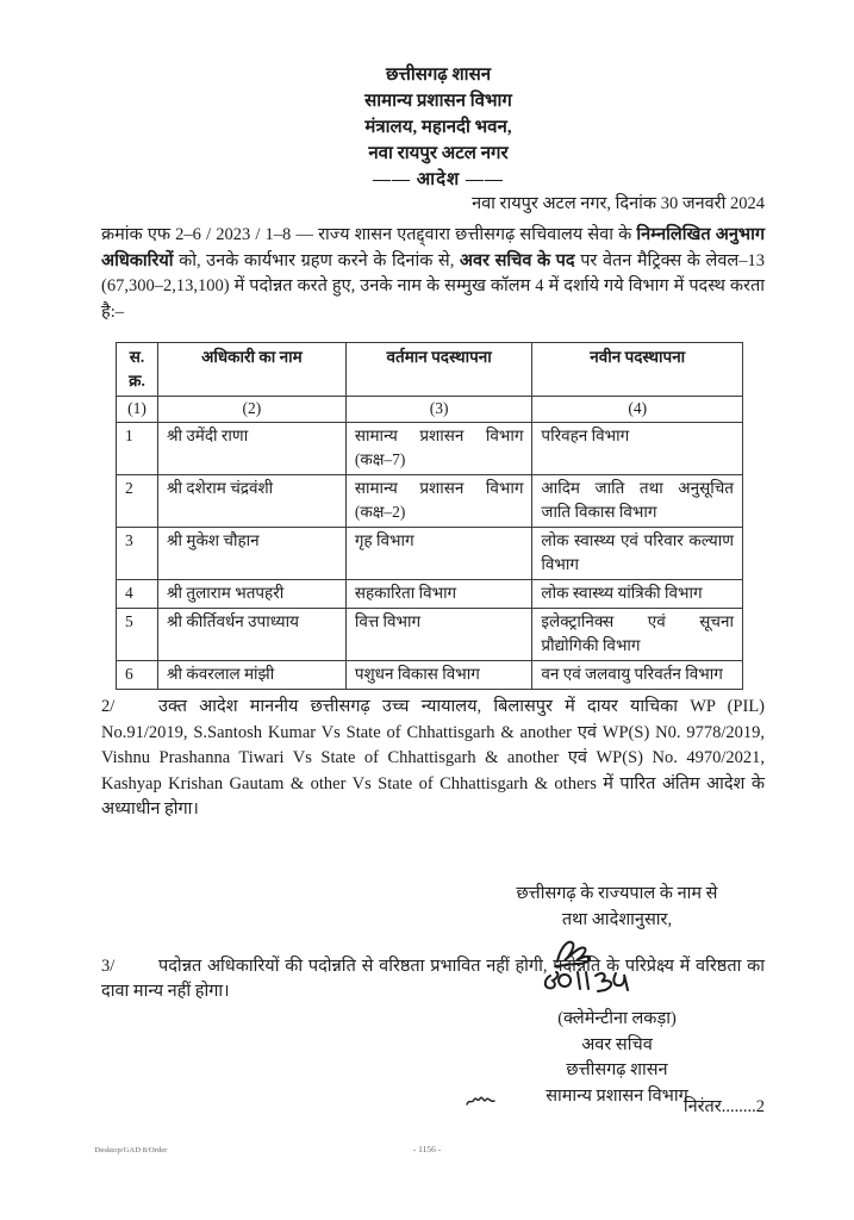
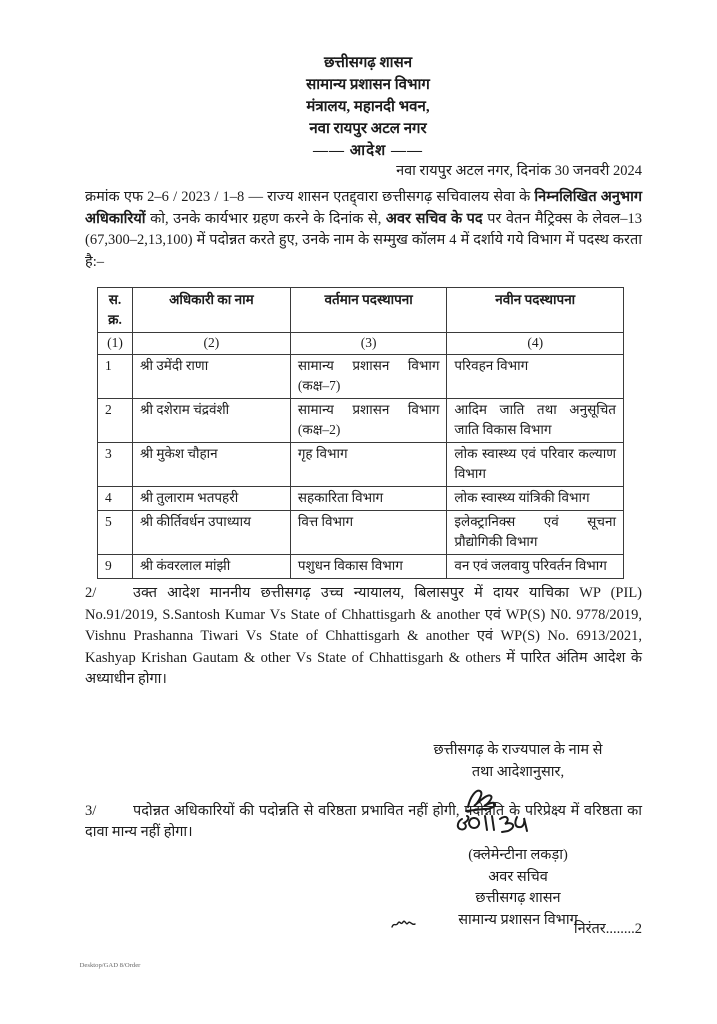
  छत्तीसगढ़ शासन
  सामान्य प्रशासन विभाग
  मंत्रालय, महानदी भवन,
  नवा रायपुर अटल नगर
  —— आदेश ——
  नवा रायपुर अटल नगर, दिनांक 30 जनवरी 2024
  क्रमांक एफ 2–6 / 2023 / 1–8 — राज्य शासन एतद्द्वारा छत्तीसगढ़ सचिवालय सेवा के निम्नलिखित अनुभाग अधिकारियों को, उनके कार्यभार ग्रहण करने के दिनांक से, अवर सचिव के पद पर वेतन मैट्रिक्स के लेवल–13 (67,300–2,13,100) में पदोन्नत करते हुए, उनके नाम के सम्मुख कॉलम 4 में दर्शाये गये विभाग में पदस्थ करता है:–
  स. क्र.	अधिकारी का नाम	वर्तमान पदस्थापना	नवीन पदस्थापना
  (1)	(2)	(3)	(4)
  1	श्री उमेंदी राणा	सामान्य प्रशासन विभाग (कक्ष–7)	परिवहन विभाग
  2	श्री दशेराम चंद्रवंशी	सामान्य प्रशासन विभाग (कक्ष–2)	आदिम जाति तथा अनुसूचित जाति विकास विभाग
  3	श्री मुकेश चौहान	गृह विभाग	लोक स्वास्थ्य एवं परिवार कल्याण विभाग
  4	श्री तुलाराम भतपहरी	सहकारिता विभाग	लोक स्वास्थ्य यांत्रिकी विभाग
  5	श्री कीर्तिवर्धन उपाध्याय	वित्त विभाग	इलेक्ट्रानिक्स एवं सूचना प्रौद्योगिकी विभाग
- 6	श्री कंवरलाल मांझी	पशुधन विकास विभाग	वन एवं जलवायु परिवर्तन विभाग
+ 9	श्री कंवरलाल मांझी	पशुधन विकास विभाग	वन एवं जलवायु परिवर्तन विभाग
  2/
- उक्त आदेश माननीय छत्तीसगढ़ उच्च न्यायालय, बिलासपुर में दायर याचिका WP (PIL) No.91/2019, S.Santosh Kumar Vs State of Chhattisgarh & another एवं WP(S) N0. 9778/2019, Vishnu Prashanna Tiwari Vs State of Chhattisgarh & another एवं WP(S) No. 4970/2021, Kashyap Krishan Gautam & other Vs State of Chhattisgarh & others में पारित अंतिम आदेश के अध्याधीन होगा।
+ उक्त आदेश माननीय छत्तीसगढ़ उच्च न्यायालय, बिलासपुर में दायर याचिका WP (PIL) No.91/2019, S.Santosh Kumar Vs State of Chhattisgarh & another एवं WP(S) N0. 9778/2019, Vishnu Prashanna Tiwari Vs State of Chhattisgarh & another एवं WP(S) No. 6913/2021, Kashyap Krishan Gautam & other Vs State of Chhattisgarh & others में पारित अंतिम आदेश के अध्याधीन होगा।
  3/
  पदोन्नत अधिकारियों की पदोन्नति से वरिष्ठता प्रभावित नहीं होगी,न्नति के परिप्रेक्ष्य में वरिष्ठता का दावा मान्य नहीं होगा।
  छत्तीसगढ़ के राज्यपाल के नाम से
  तथा आदेशानुसार,
  (क्लेमेन्टीना लकड़ा)
  अवर सचिव
  छत्तीसगढ़ शासन
  सामान्य प्रशासन विभाग
  निरंतर........2
- - 1156 -
